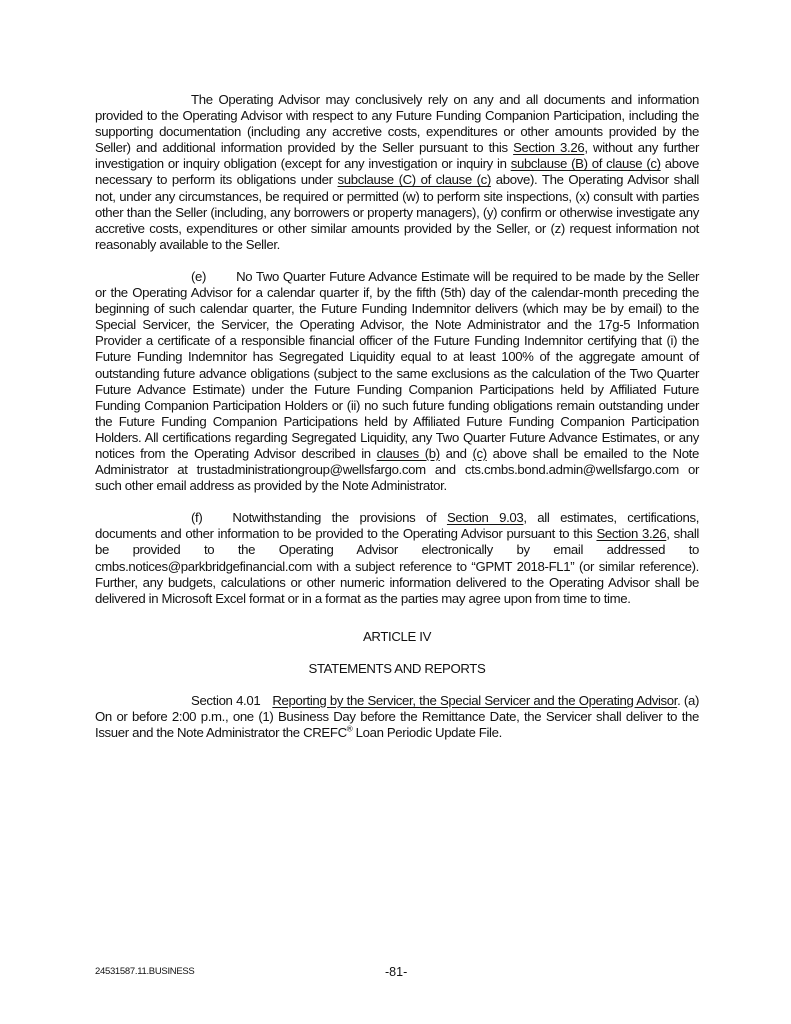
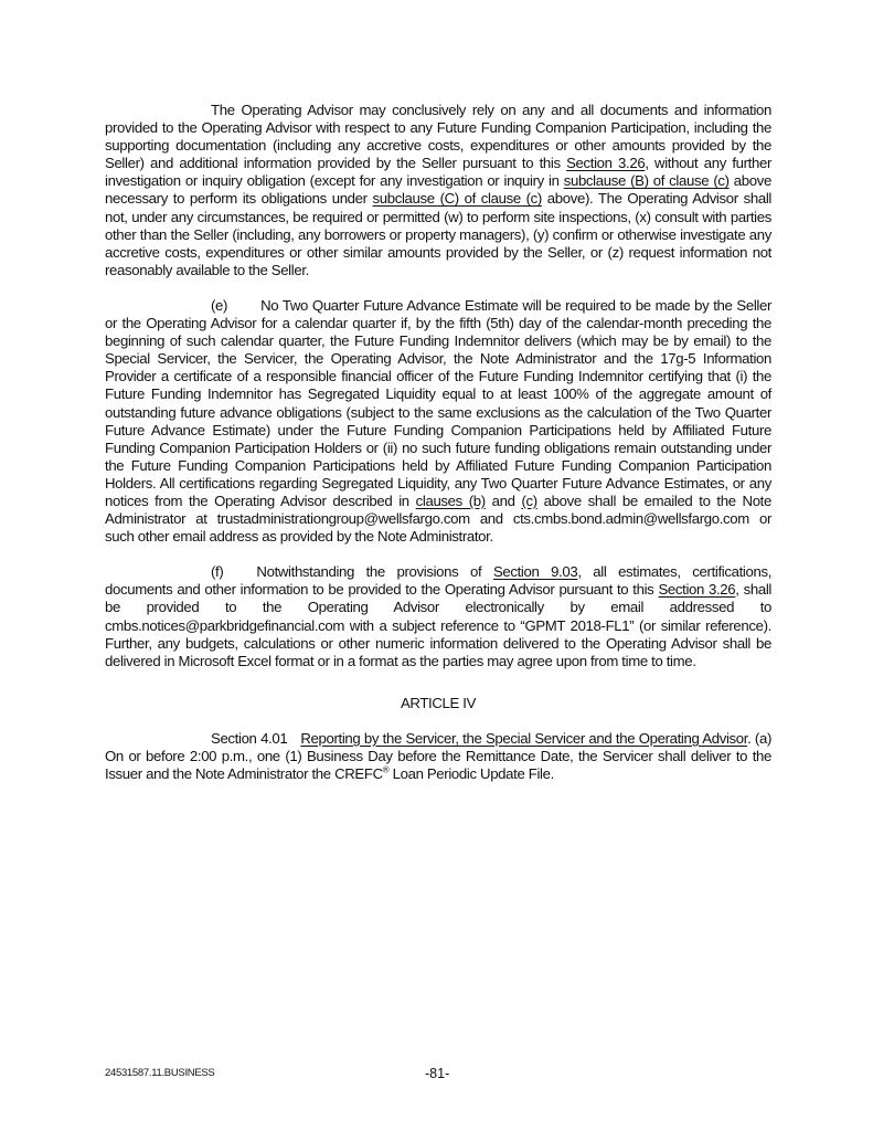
  The Operating Advisor may conclusively rely on any and all documents and information provided to the Operating Advisor with respect to any Future Funding Companion Participation, including the supporting documentation (including any accretive costs, expenditures or other amounts provided by the Seller) and additional information provided by the Seller pursuant to this Section 3.26, without any further investigation or inquiry obligation (except for any investigation or inquiry in subclause (B) of clause (c) above necessary to perform its obligations under subclause (C) of clause (c) above). The Operating Advisor shall not, under any circumstances, be required or permitted (w) to perform site inspections, (x) consult with parties other than the Seller (including, any borrowers or property managers), (y) confirm or otherwise investigate any accretive costs, expenditures or other similar amounts provided by the Seller, or (z) request information not reasonably available to the Seller.
  (e) No Two Quarter Future Advance Estimate will be required to be made by the Seller or the Operating Advisor for a calendar quarter if, by the fifth (5th) day of the calendar-month preceding the beginning of such calendar quarter, the Future Funding Indemnitor delivers (which may be by email) to the Special Servicer, the Servicer, the Operating Advisor, the Note Administrator and the 17g-5 Information Provider a certificate of a responsible financial officer of the Future Funding Indemnitor certifying that (i) the Future Funding Indemnitor has Segregated Liquidity equal to at least 100% of the aggregate amount of outstanding future advance obligations (subject to the same exclusions as the calculation of the Two Quarter Future Advance Estimate) under the Future Funding Companion Participations held by Affiliated Future Funding Companion Participation Holders or (ii) no such future funding obligations remain outstanding under the Future Funding Companion Participations held by Affiliated Future Funding Companion Participation Holders. All certifications regarding Segregated Liquidity, any Two Quarter Future Advance Estimates, or any notices from the Operating Advisor described in clauses (b) and (c) above shall be emailed to the Note Administrator at trustadministrationgroup@wellsfargo.com and cts.cmbs.bond.admin@wellsfargo.com or such other email address as provided by the Note Administrator.
  (f) Notwithstanding the provisions of Section 9.03, all estimates, certifications, documents and other information to be provided to the Operating Advisor pursuant to this Section 3.26, shall be provided to the Operating Advisor electronically by email addressed to cmbs.notices@parkbridgefinancial.com with a subject reference to “GPMT 2018-FL1” (or similar reference). Further, any budgets, calculations or other numeric information delivered to the Operating Advisor shall be delivered in Microsoft Excel format or in a format as the parties may agree upon from time to time.
  ARTICLE IV
- STATEMENTS AND REPORTS
  Section 4.01 Reporting by the Servicer, the Special Servicer and the Operating Advisor. (a) On or before 2:00 p.m., one (1) Business Day before the Remittance Date, the Servicer shall deliver to the Issuer and the Note Administrator the CREFC® Loan Periodic Update File.
  24531587.11.BUSINESS
  -81-
